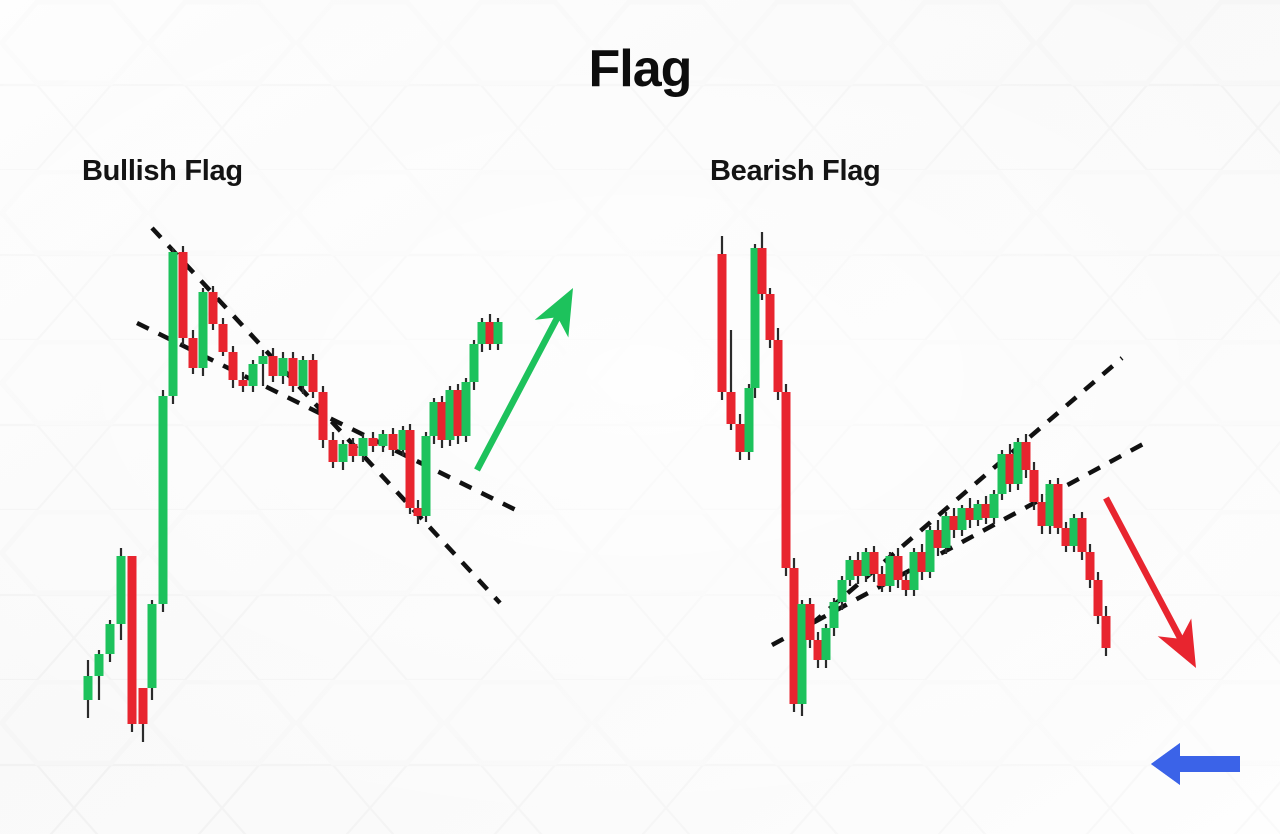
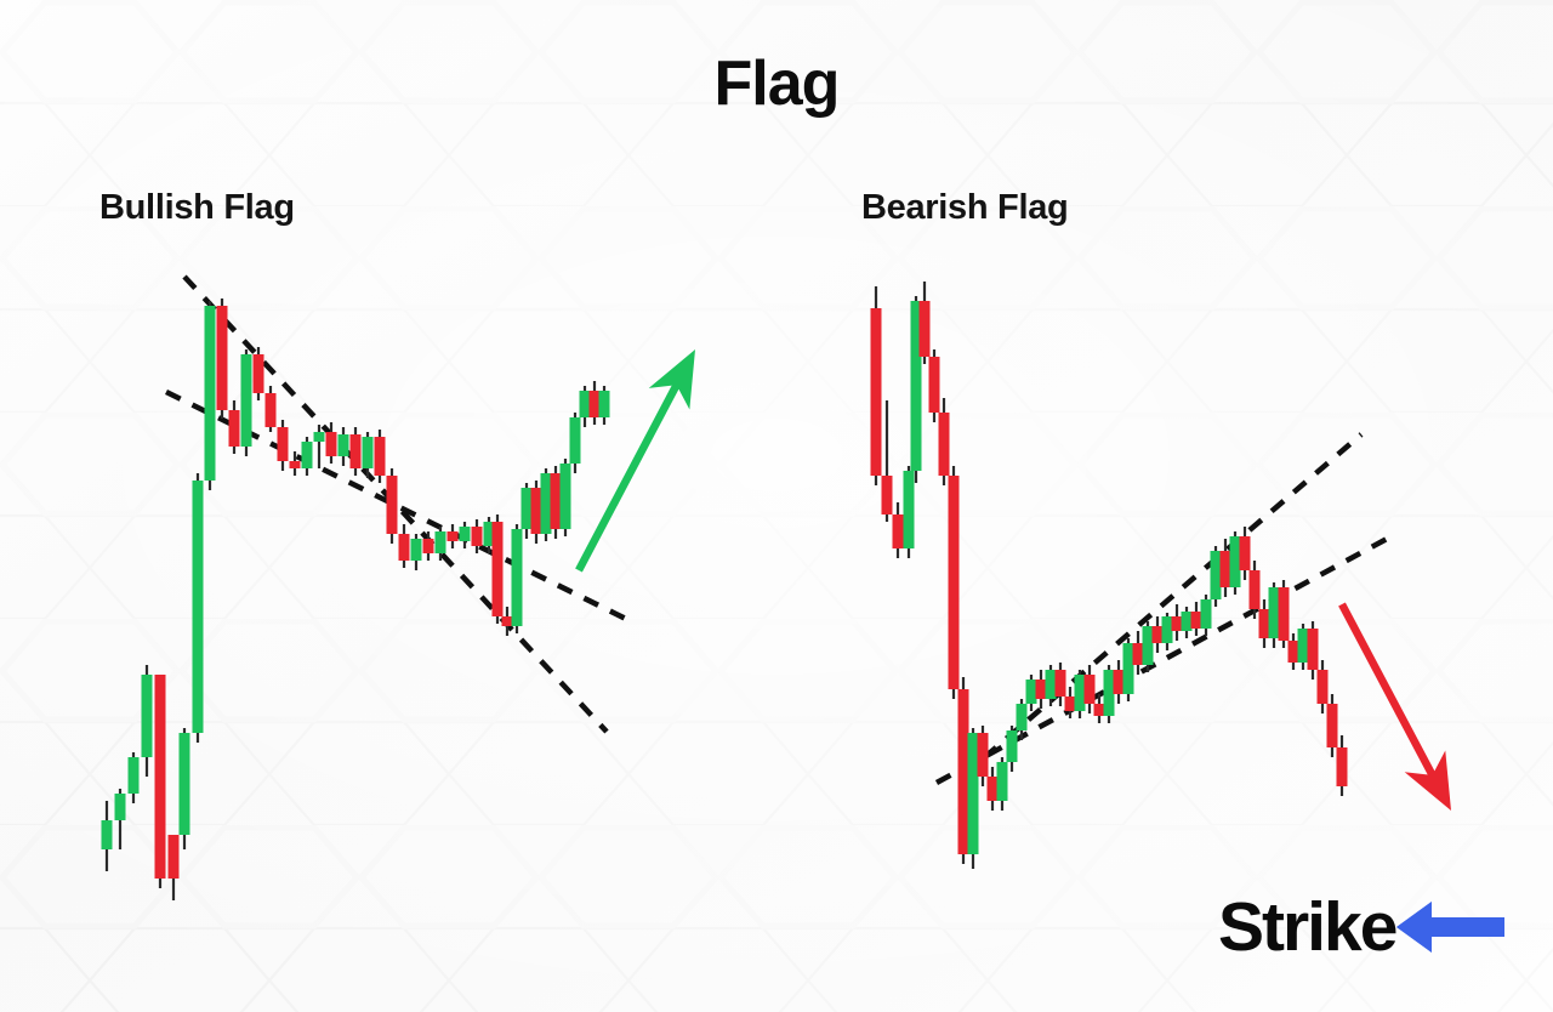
  Flag
  Bullish Flag
  Bearish Flag
+ Strike
